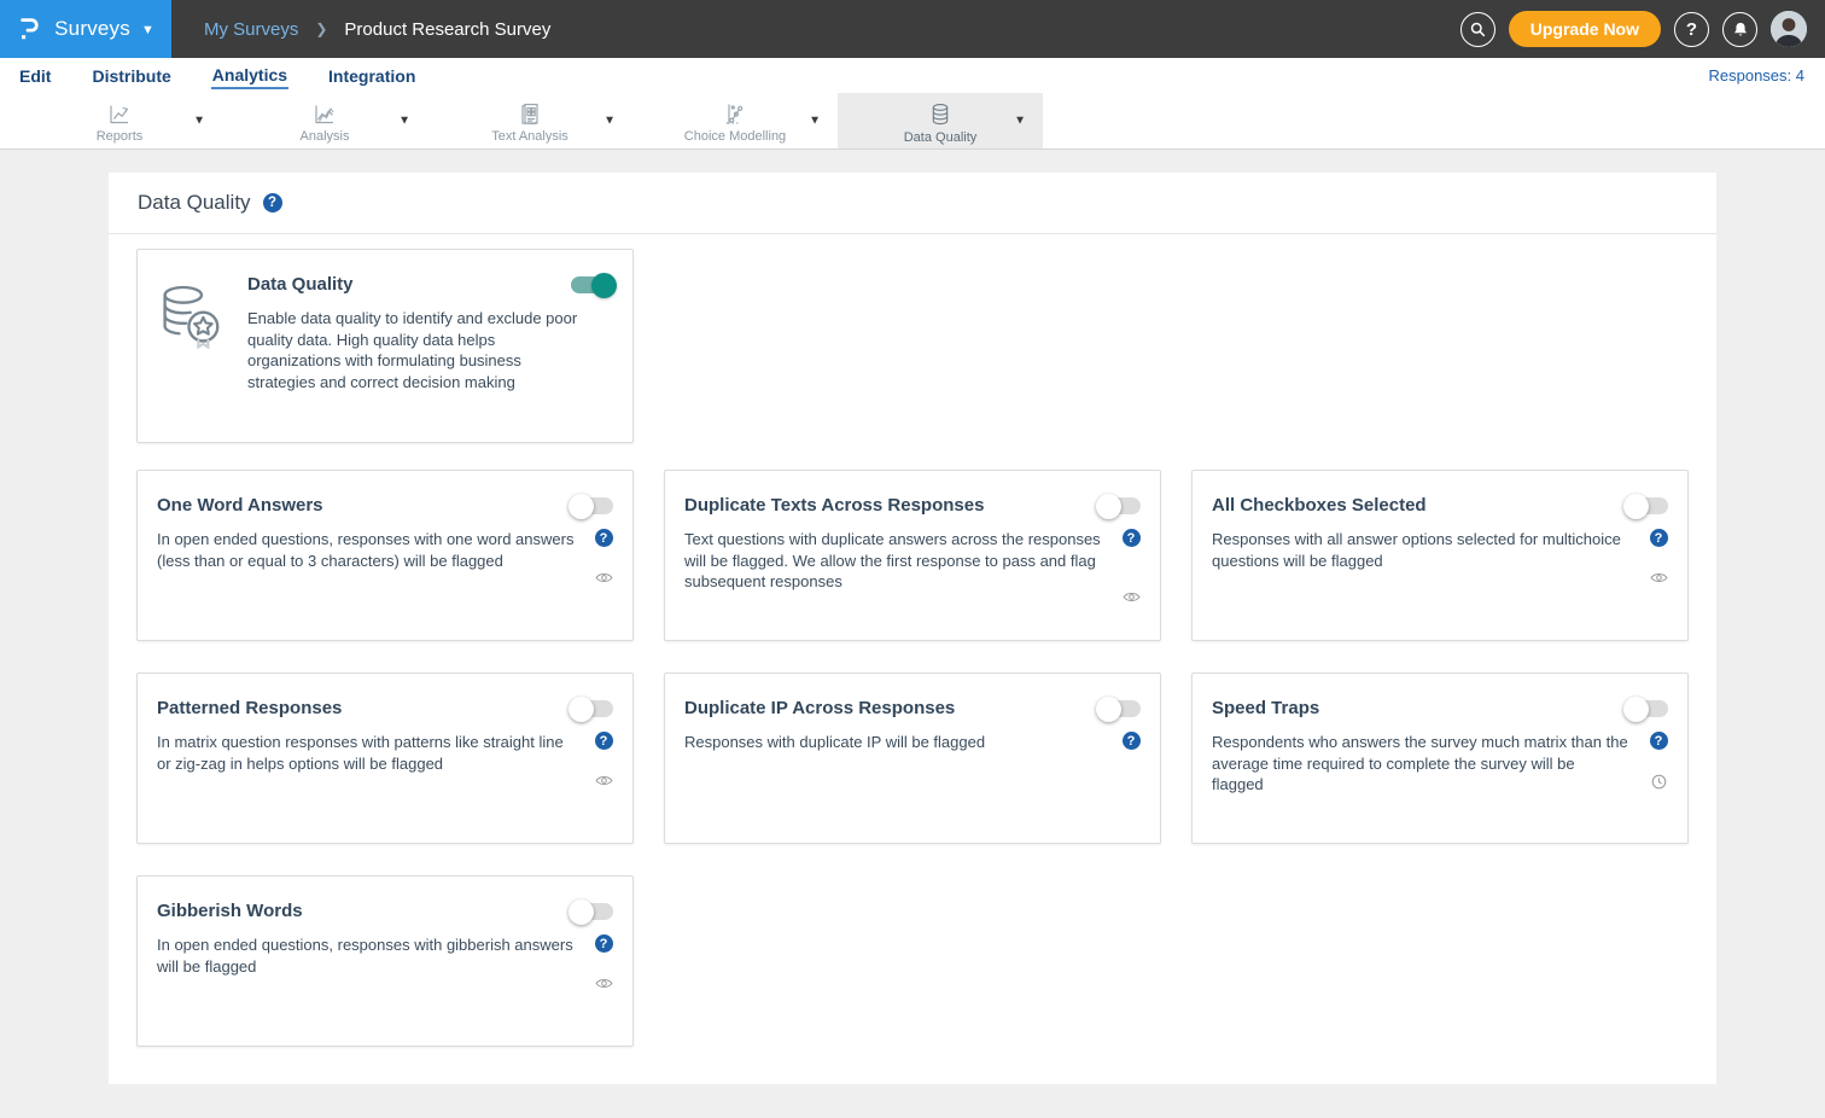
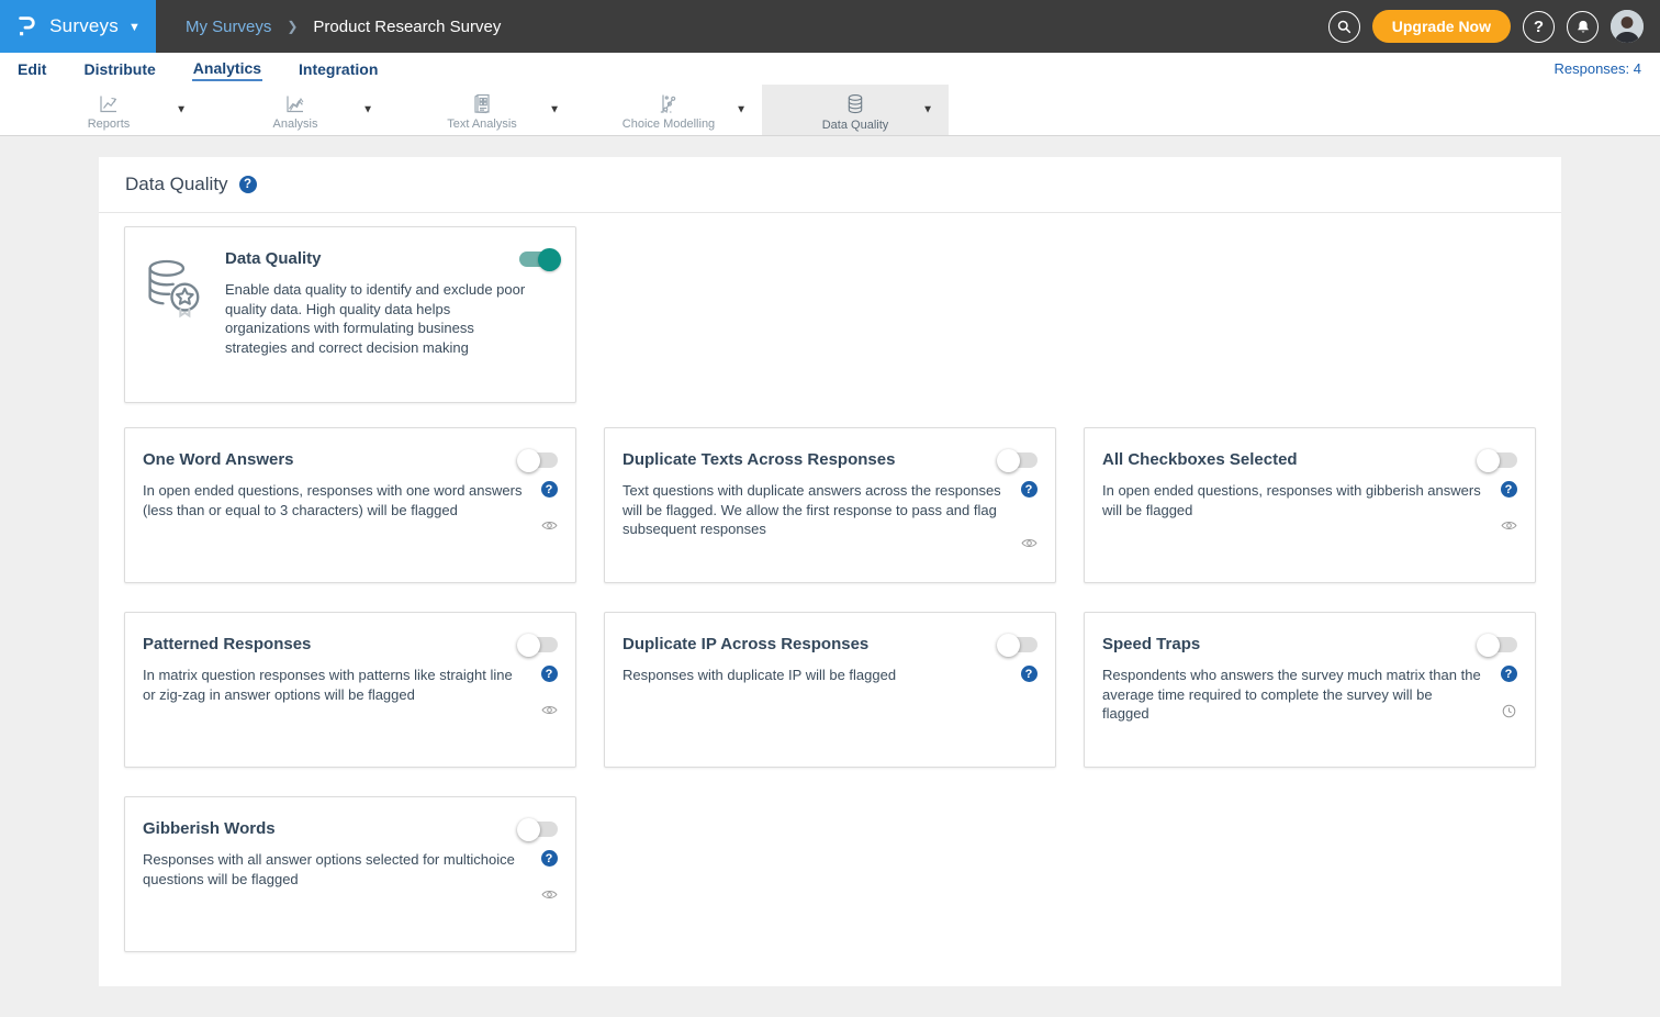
  Surveys
  ▼
  My Surveys
  ❯
  Product Research Survey
  Upgrade Now
  ?
  Edit
  Distribute
  Analytics
  Integration
  Responses: 4
  Reports
  ▼
  Analysis
  ▼
  Text Analysis
  ▼
  Choice Modelling
  ▼
  Data Quality
  ▼
  Data Quality
  ?
  Data Quality
  Enable data quality to identify and exclude poor quality data. High quality data helps organizations with formulating business strategies and correct decision making
  One Word Answers
  In open ended questions, responses with one word answers (less than or equal to 3 characters) will be flagged
  ?
  Duplicate Texts Across Responses
  Text questions with duplicate answers across the responses will be flagged. We allow the first response to pass and flag subsequent responses
  ?
  All Checkboxes Selected
- Responses with all answer options selected for multichoice questions will be flagged
+ In open ended questions, responses with gibberish answers will be flagged
  ?
  Patterned Responses
- In matrix question responses with patterns like straight line or zig-zag in helps options will be flagged
+ In matrix question responses with patterns like straight line or zig-zag in answer options will be flagged
  ?
  Duplicate IP Across Responses
  Responses with duplicate IP will be flagged
  ?
  Speed Traps
  Respondents who answers the survey much matrix than the average time required to complete the survey will be flagged
  ?
  Gibberish Words
- In open ended questions, responses with gibberish answers will be flagged
+ Responses with all answer options selected for multichoice questions will be flagged
  ?
